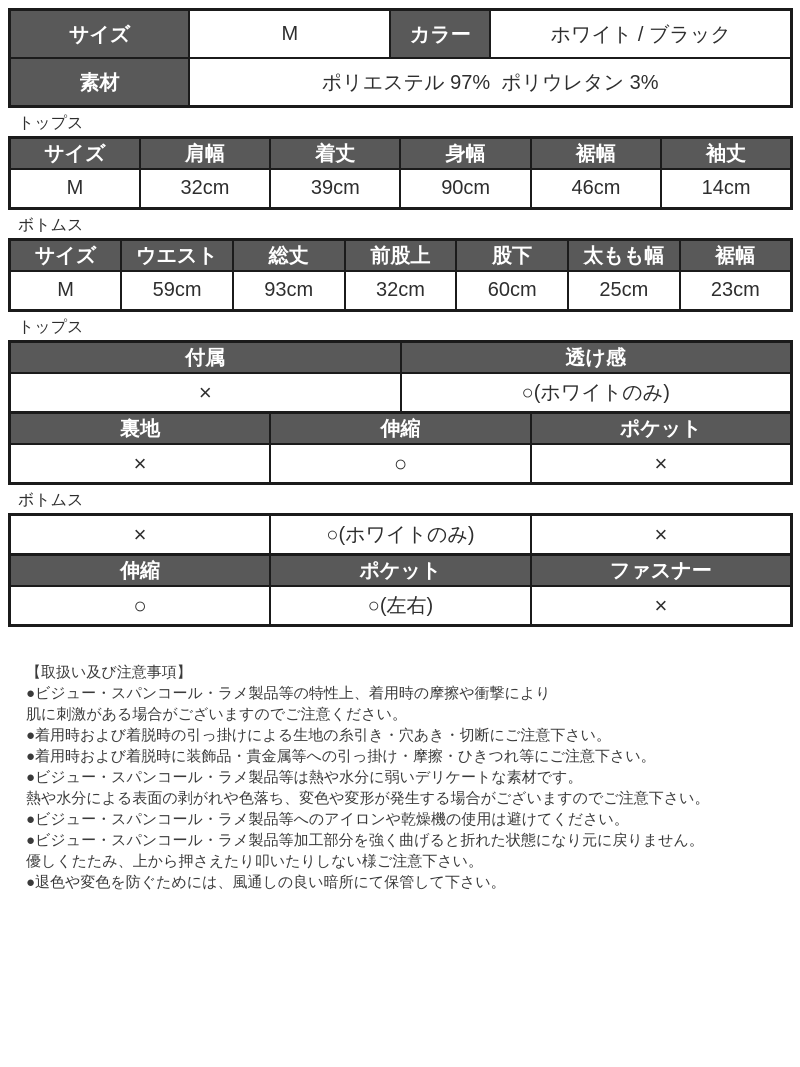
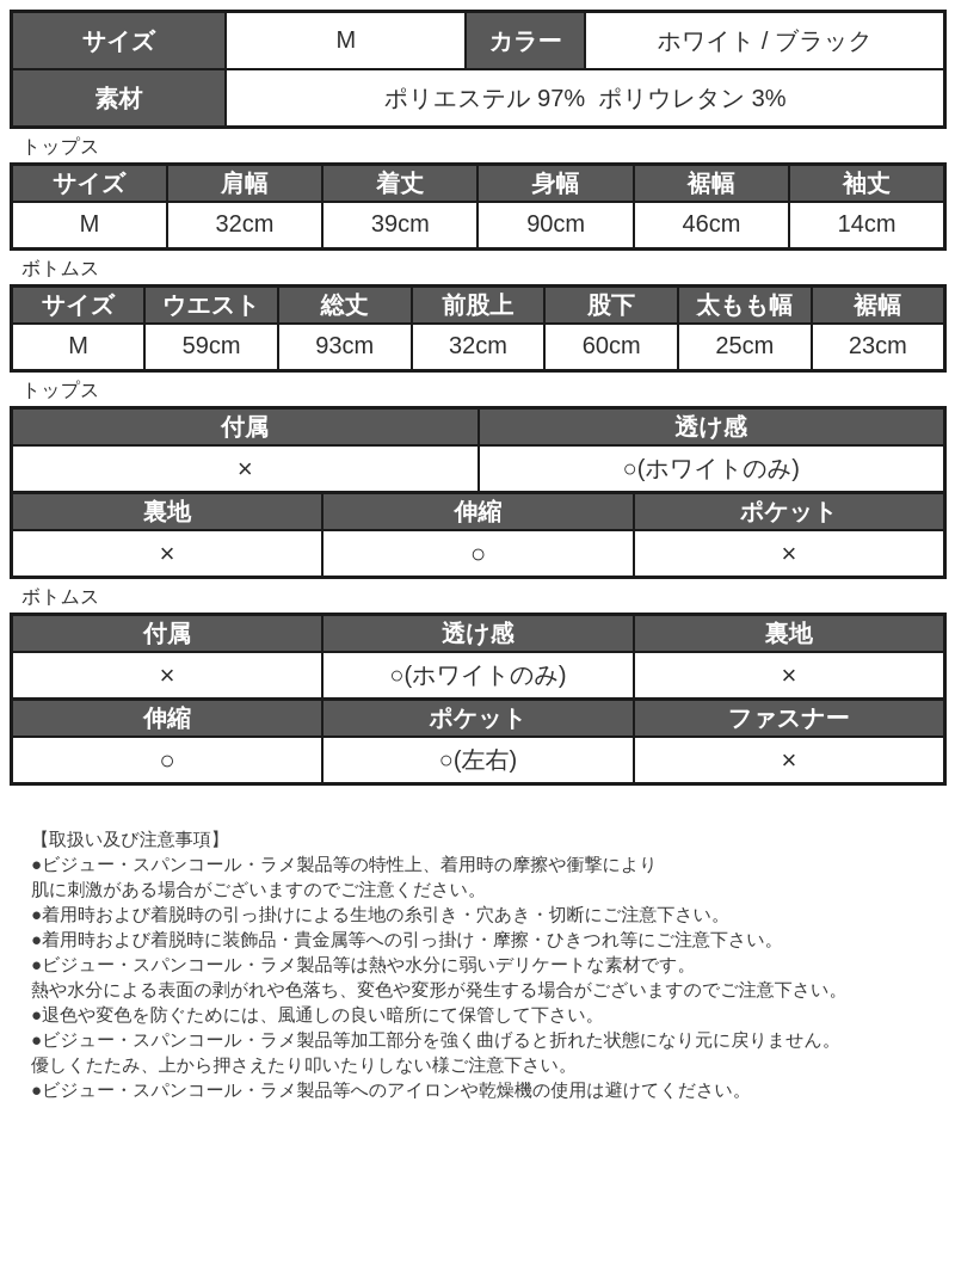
  サイズ	M	カラー	ホワイト / ブラック
  素材	ポリエステル 97% ポリウレタン 3%
  トップス
  サイズ	肩幅	着丈	身幅	裾幅	袖丈
  M	32cm	39cm	90cm	46cm	14cm
  ボトムス
  サイズ	ウエスト	総丈	前股上	股下	太もも幅	裾幅
  M	59cm	93cm	32cm	60cm	25cm	23cm
  トップス
  付属	透け感
  ×	○(ホワイトのみ)
  裏地	伸縮	ポケット
  ×	○	×
  ボトムス
+ 付属	透け感	裏地
  ×	○(ホワイトのみ)	×
  伸縮	ポケット	ファスナー
  ○	○(左右)	×
  【取扱い及び注意事項】
  ●ビジュー・スパンコール・ラメ製品等の特性上、着用時の摩擦や衝撃により
  肌に刺激がある場合がございますのでご注意ください。
  ●着用時および着脱時の引っ掛けによる生地の糸引き・穴あき・切断にご注意下さい。
  ●着用時および着脱時に装飾品・貴金属等への引っ掛け・摩擦・ひきつれ等にご注意下さい。
  ●ビジュー・スパンコール・ラメ製品等は熱や水分に弱いデリケートな素材です。
  熱や水分による表面の剥がれや色落ち、変色や変形が発生する場合がございますのでご注意下さい。
- ●ビジュー・スパンコール・ラメ製品等へのアイロンや乾燥機の使用は避けてください。
+ ●退色や変色を防ぐためには、風通しの良い暗所にて保管して下さい。
  ●ビジュー・スパンコール・ラメ製品等加工部分を強く曲げると折れた状態になり元に戻りません。
  優しくたたみ、上から押さえたり叩いたりしない様ご注意下さい。
- ●退色や変色を防ぐためには、風通しの良い暗所にて保管して下さい。
+ ●ビジュー・スパンコール・ラメ製品等へのアイロンや乾燥機の使用は避けてください。
